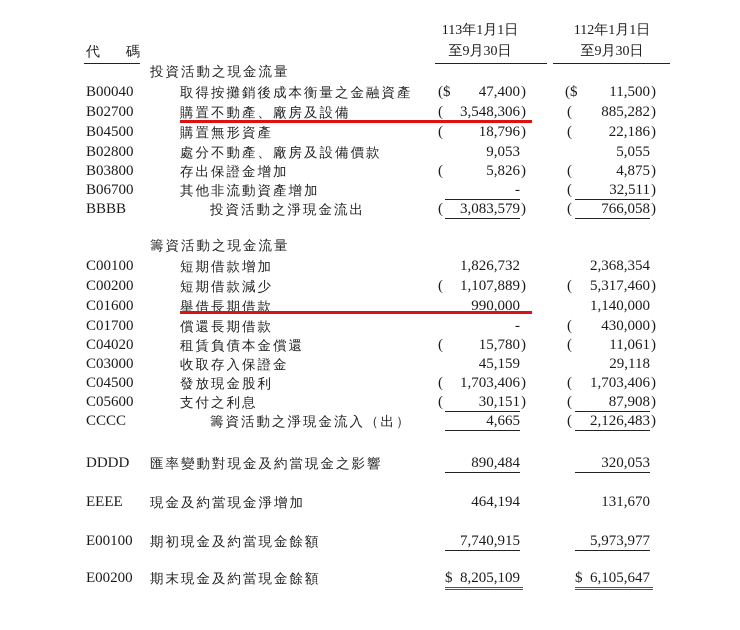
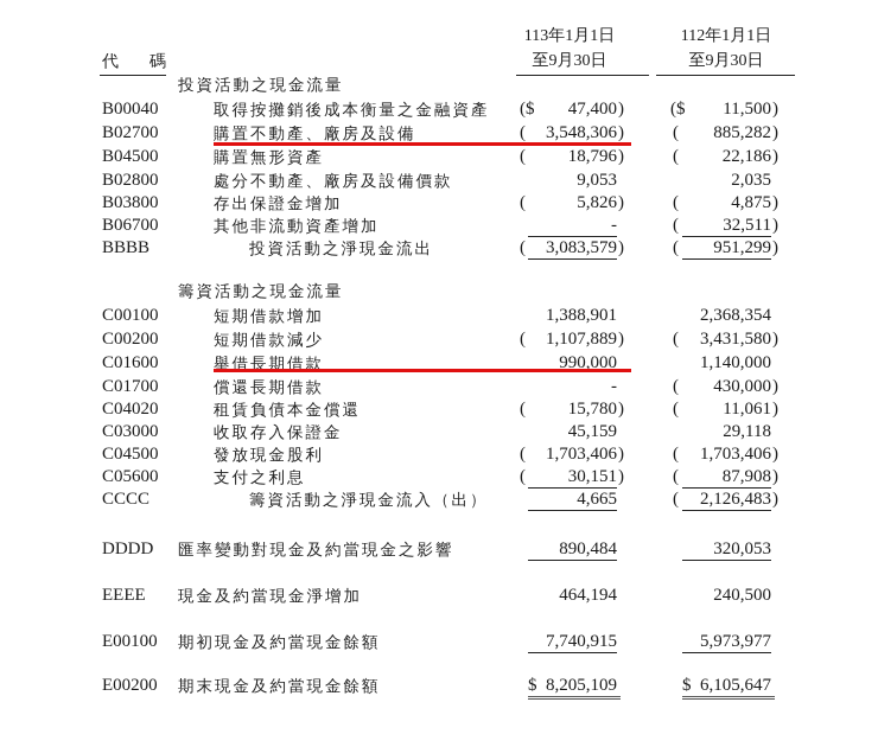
  代 碼
  113年1月1日
  至9月30日
  112年1月1日
  至9月30日
  投資活動之現金流量
  B00040
  取得按攤銷後成本衡量之金融資產
  ($
  47,400
  )
  ($
  11,500
  )
  B02700
  購置不動產、廠房及設備
  (
  3,548,306
  )
  (
  885,282
  )
  B04500
  購置無形資產
  (
  18,796
  )
  (
  22,186
  )
  B02800
  處分不動產、廠房及設備價款
  9,053
- 5,055
+ 2,035
  B03800
  存出保證金增加
  (
  5,826
  )
  (
  4,875
  )
  B06700
  其他非流動資產增加
  -
  (
  32,511
  )
  BBBB
  投資活動之淨現金流出
  (
  3,083,579
  )
  (
- 766,058
+ 951,299
  )
  籌資活動之現金流量
  C00100
  短期借款增加
- 1,826,732
+ 1,388,901
  2,368,354
  C00200
  短期借款減少
  (
  1,107,889
  )
  (
- 5,317,460
+ 3,431,580
  )
  C01600
  舉借長期借款
  990,000
  1,140,000
  C01700
  償還長期借款
  -
  (
  430,000
  )
  C04020
  租賃負債本金償還
  (
  15,780
  )
  (
  11,061
  )
  C03000
  收取存入保證金
  45,159
  29,118
  C04500
  發放現金股利
  (
  1,703,406
  )
  (
  1,703,406
  )
  C05600
  支付之利息
  (
  30,151
  )
  (
  87,908
  )
  CCCC
  籌資活動之淨現金流入（出）
  4,665
  (
  2,126,483
  )
  DDDD
  匯率變動對現金及約當現金之影響
  890,484
  320,053
  EEEE
  現金及約當現金淨增加
  464,194
- 131,670
+ 240,500
  E00100
  期初現金及約當現金餘額
  7,740,915
  5,973,977
  E00200
  期末現金及約當現金餘額
  $
  8,205,109
  $
  6,105,647
